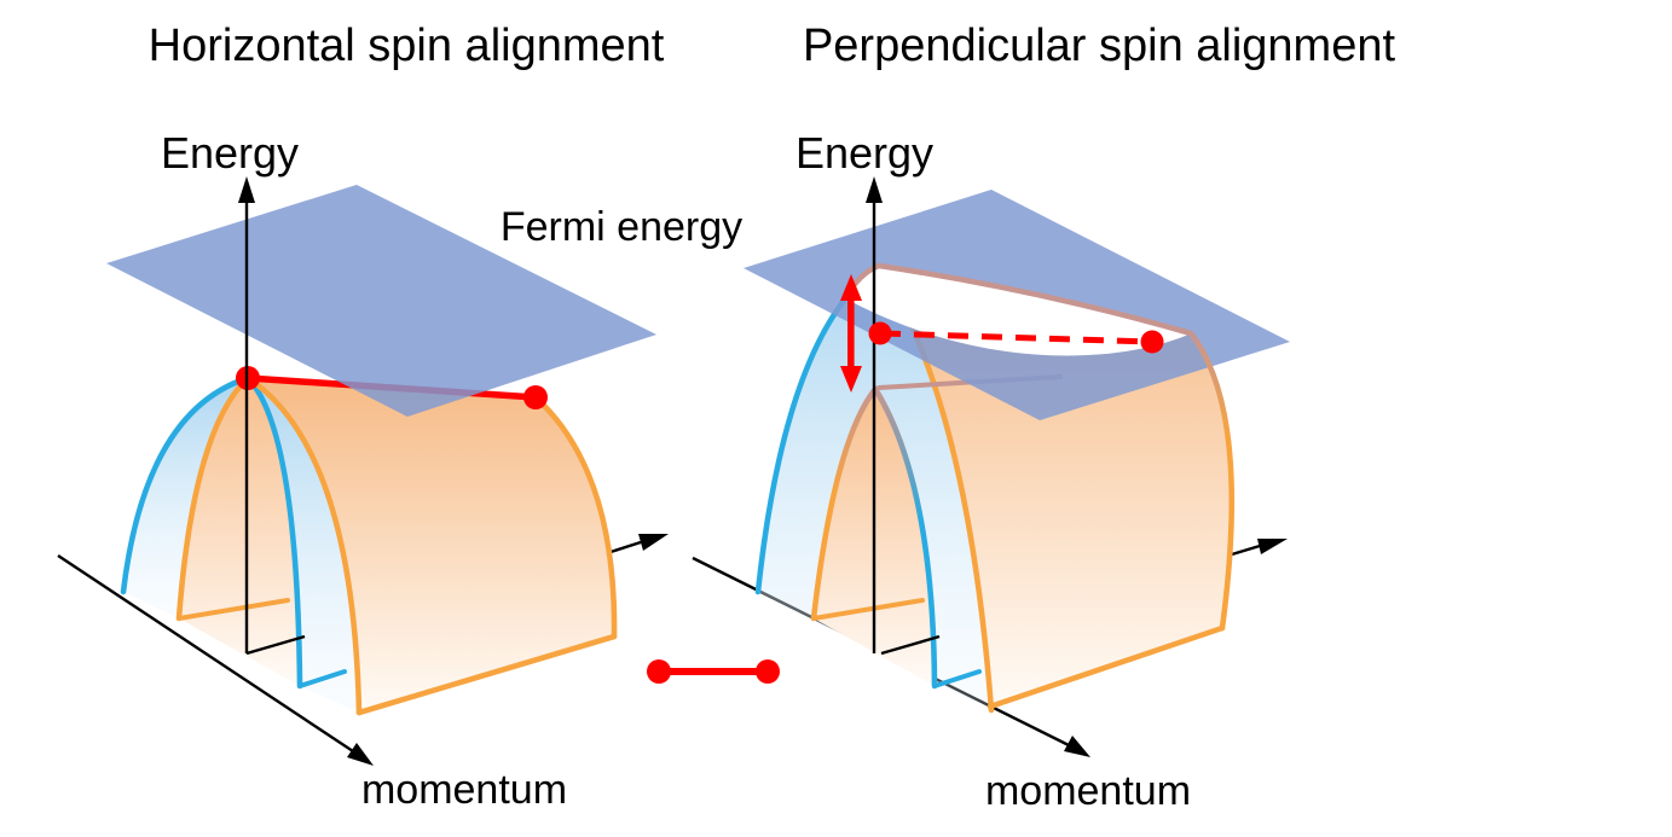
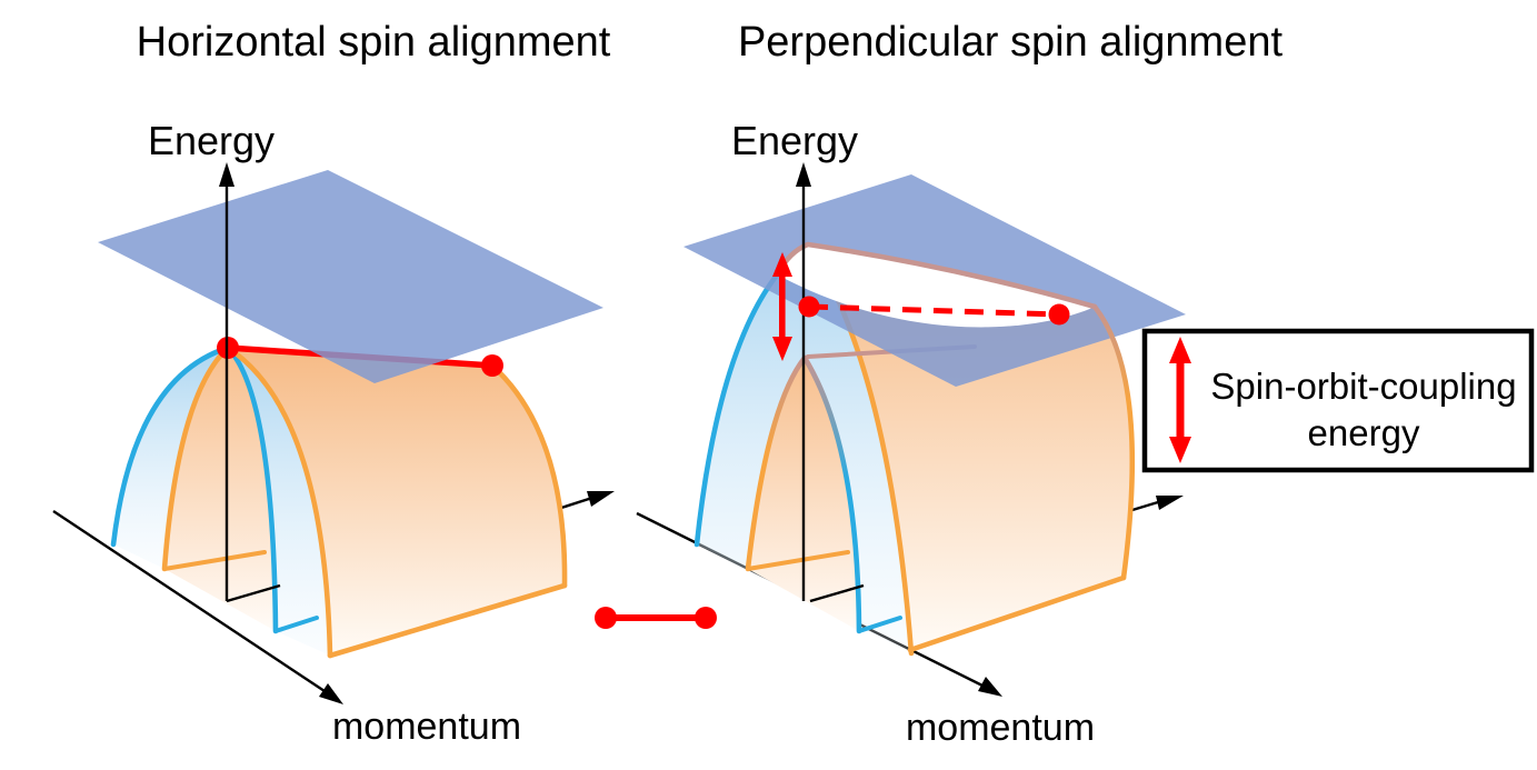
  Horizontal spin alignment
  Energy
  momentum
- Fermi energy
  Perpendicular spin alignment
  Energy
  momentum
+ Spin-orbit-coupling
+ energy
